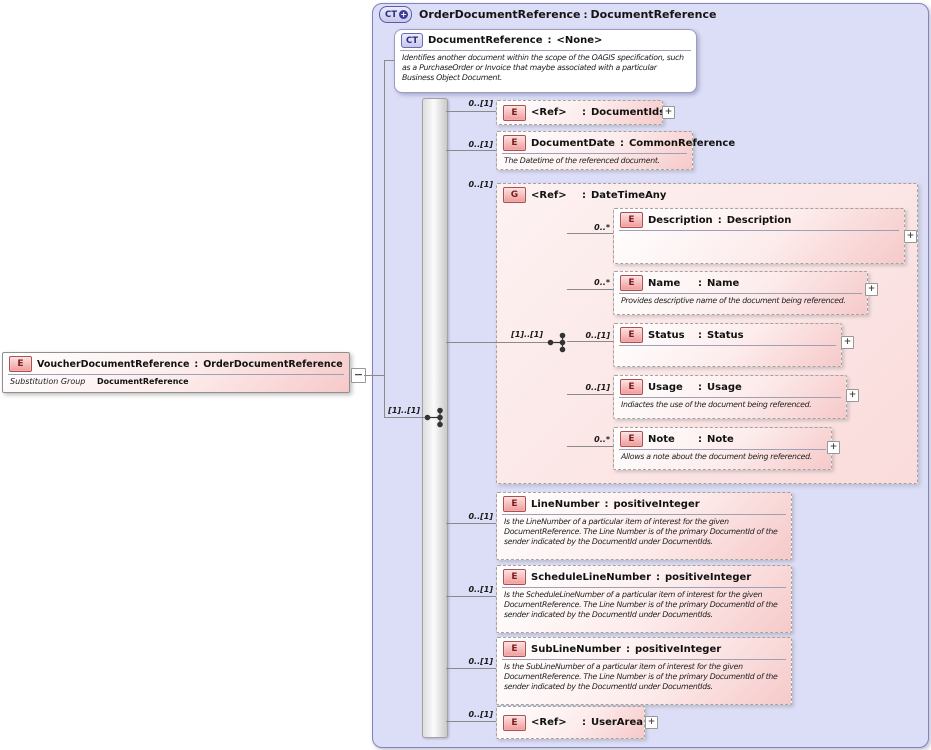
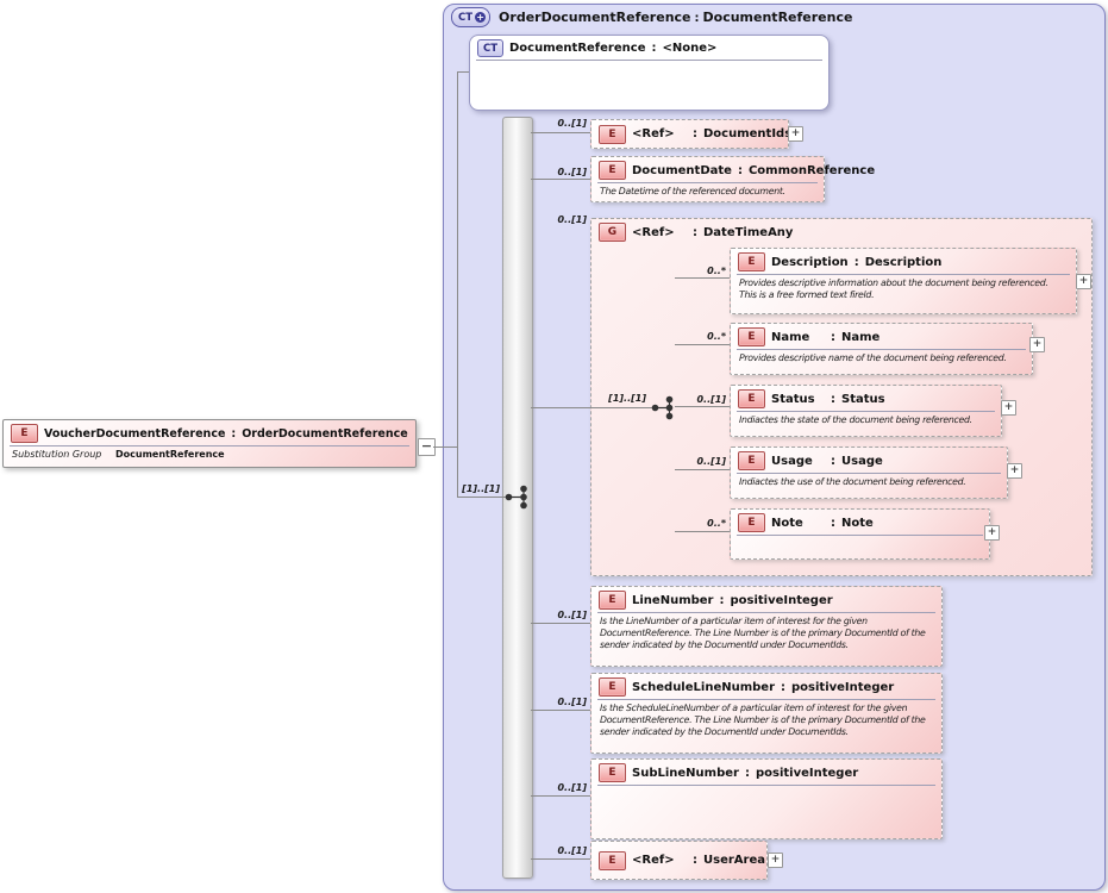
  CT
  +
  OrderDocumentReference : DocumentReference
  CT
  DocumentReference
  :
  <None>
- Identifies another document within the scope of the OAGIS specification, such as a PurchaseOrder or Invoice that maybe associated with a particular Business Object Document.
  E
  VoucherDocumentReference
  :
  OrderDocumentReference
  Substitution Group
  DocumentReference
  G
  <Ref>
  :
  DateTimeAny
  E
  <Ref>
  :
  DocumentId
  E
  DocumentDate
  :
  CommonReference
  The Datetime of the referenced document.
  E
  Description
  :
  Description
+ Provides descriptive information about the document being referenced. This is a free formed text fireld.
  E
  Name
  :
  Name
  Provides descriptive name of the document being referenced.
  E
  Status
  :
  Status
+ Indiactes the state of the document being referenced.
  E
  Usage
  :
  Usage
  Indiactes the use of the document being referenced.
  E
  Note
  :
  Note
- Allows a note about the document being referenced.
  E
  LineNumber
  :
  positiveInteger
  Is the LineNumber of a particular item of interest for the given DocumentReference. The Line Number is of the primary DocumentId of the sender indicated by the DocumentId under DocumentIds.
  E
  ScheduleLineNumber
  :
  positiveInteger
  Is the ScheduleLineNumber of a particular item of interest for the given DocumentReference. The Line Number is of the primary DocumentId of the sender indicated by the DocumentId under DocumentIds.
  E
  SubLineNumber
  :
  positiveInteger
- Is the SubLineNumber of a particular item of interest for the given DocumentReference. The Line Number is of the primary DocumentId of the sender indicated by the DocumentId under DocumentIds.
  E
  <Ref>
  :
  UserArea
  [1]..[1]
  0..[1]
  0..[1]
  0..[1]
  [1]..[1]
  0..*
  0..*
  0..[1]
  0..[1]
  0..*
  0..[1]
  0..[1]
  0..[1]
  0..[1]
